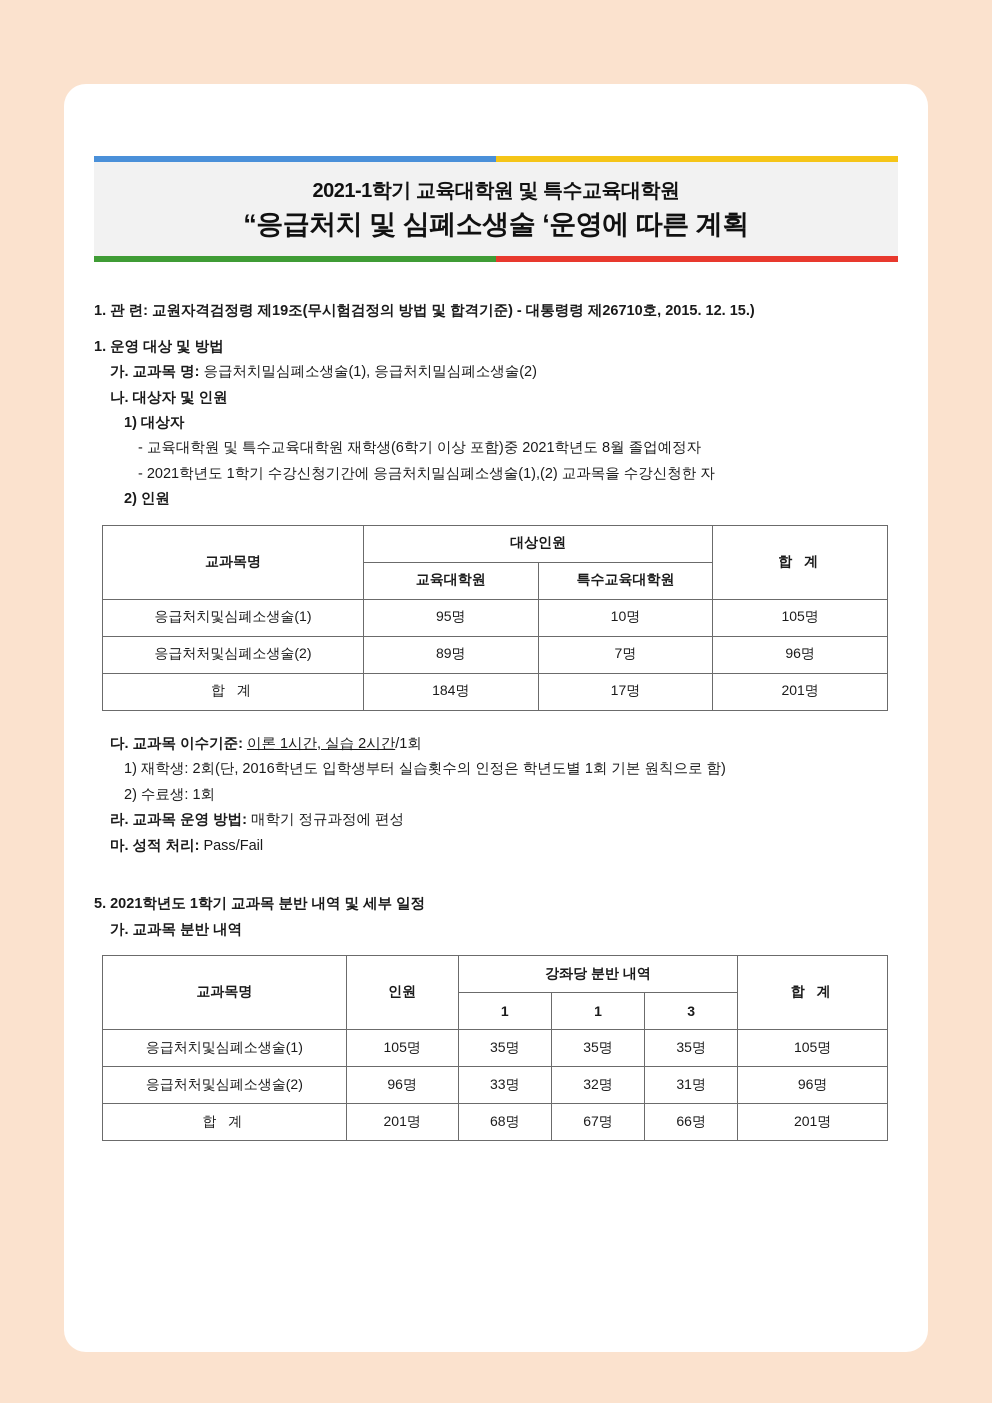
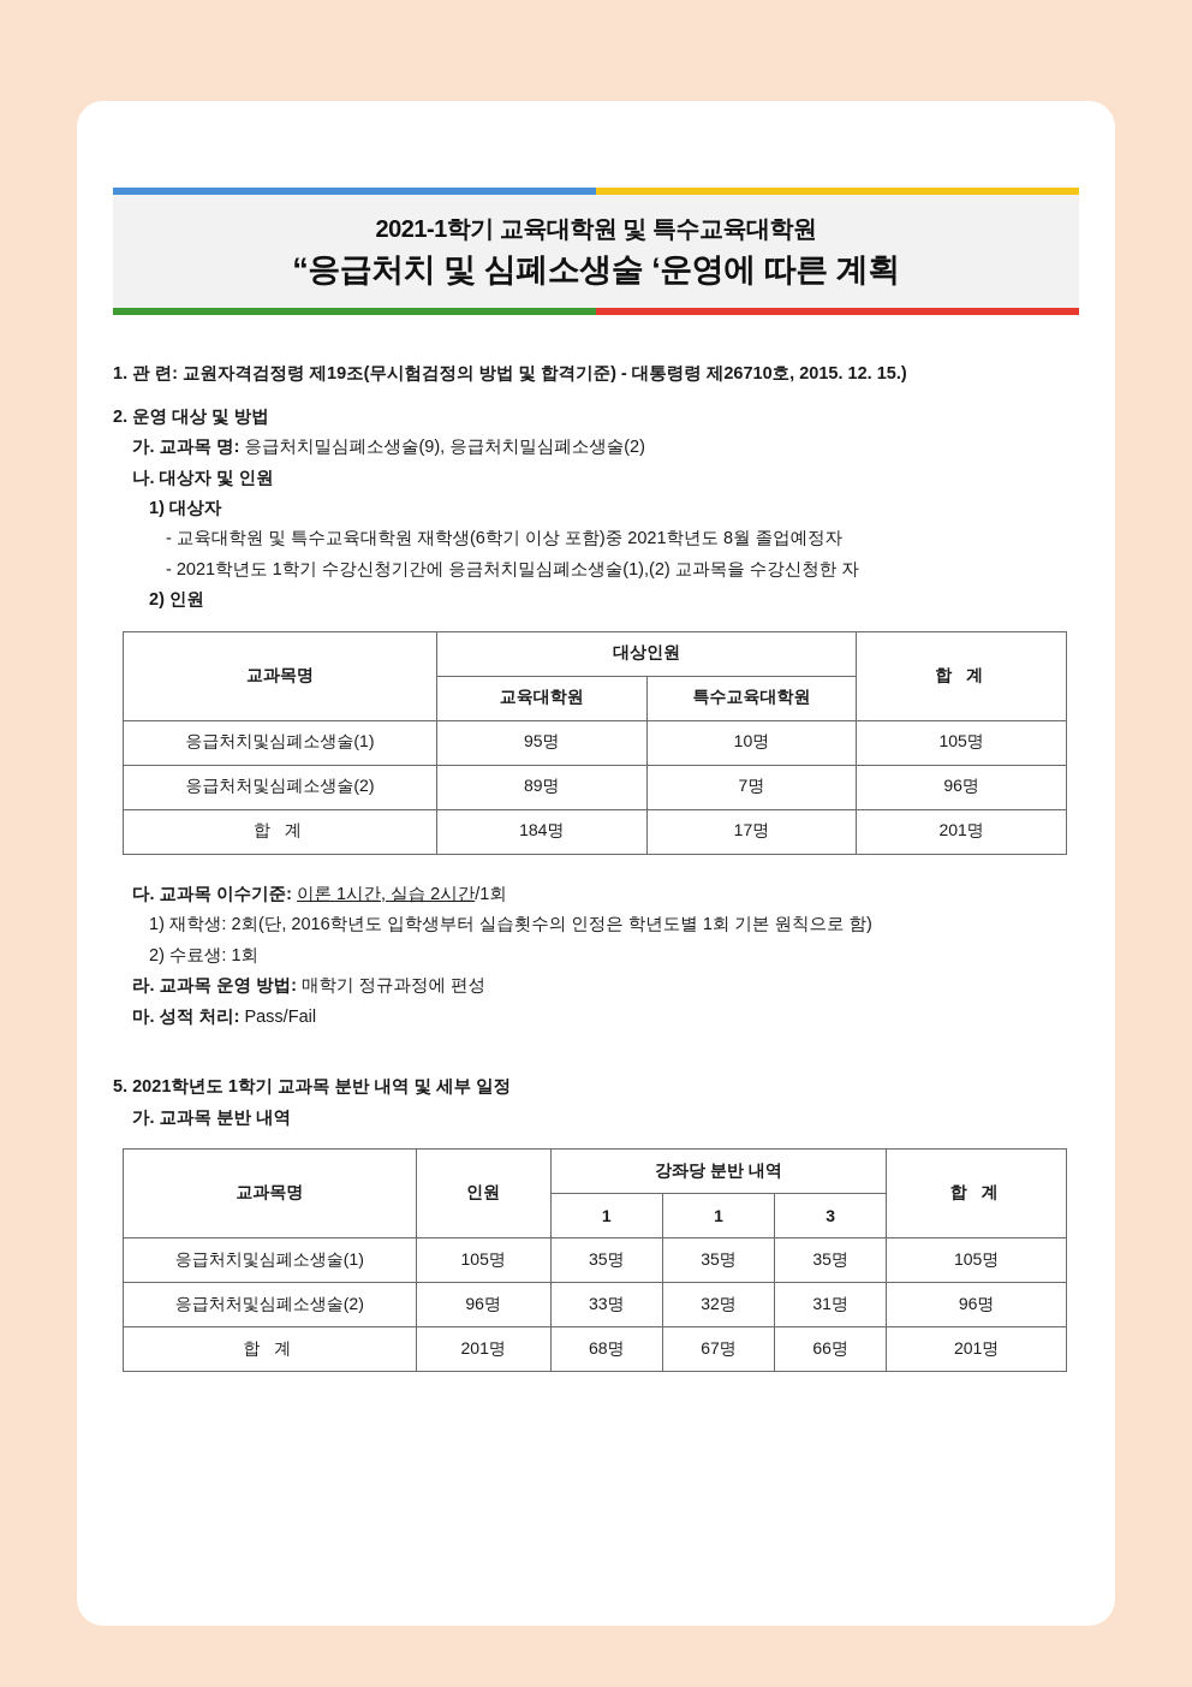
  2021-1학기 교육대학원 및 특수교육대학원
  “응급처치 및 심폐소생술 ‘운영에 따른 계획
  1. 관 련: 교원자격검정령 제19조(무시험검정의 방법 및 합격기준) - 대통령령 제26710호, 2015. 12. 15.)
- 1. 운영 대상 및 방법
+ 2. 운영 대상 및 방법
- 가. 교과목 명: 응급처치밀심폐소생술(1), 응급처치밀심폐소생술(2)
+ 가. 교과목 명: 응급처치밀심폐소생술(9), 응급처치밀심폐소생술(2)
  나. 대상자 및 인원
  1) 대상자
  - 교육대학원 및 특수교육대학원 재학생(6학기 이상 포함)중 2021학년도 8월 졸업예정자
  - 2021학년도 1학기 수강신청기간에 응금처치밀심폐소생술(1),(2) 교과목을 수강신청한 자
  2) 인원
  교과목명	대상인원	합 계
  교육대학원	특수교육대학원
  응급처치및심폐소생술(1)	95명	10명	105명
  응급처처및심폐소생술(2)	89명	7명	96명
  합 계	184명	17명	201명
  다. 교과목 이수기준: 이론 1시간, 실습 2시간/1회
  1) 재학생: 2회(단, 2016학년도 입학생부터 실습횟수의 인정은 학년도별 1회 기본 원칙으로 함)
  2) 수료생: 1회
  라. 교과목 운영 방법: 매학기 정규과정에 편성
  마. 성적 처리: Pass/Fail
  5. 2021학년도 1학기 교과목 분반 내역 및 세부 일정
  가. 교과목 분반 내역
  교과목명	인원	강좌당 분반 내역	합 계
  1	1	3
  응급처치및심폐소생술(1)	105명	35명	35명	35명	105명
  응급처처및심폐소생술(2)	96명	33명	32명	31명	96명
  합 계	201명	68명	67명	66명	201명
